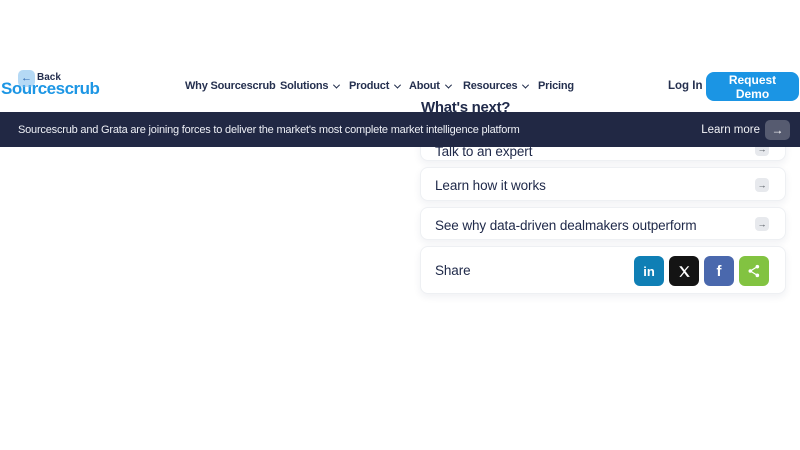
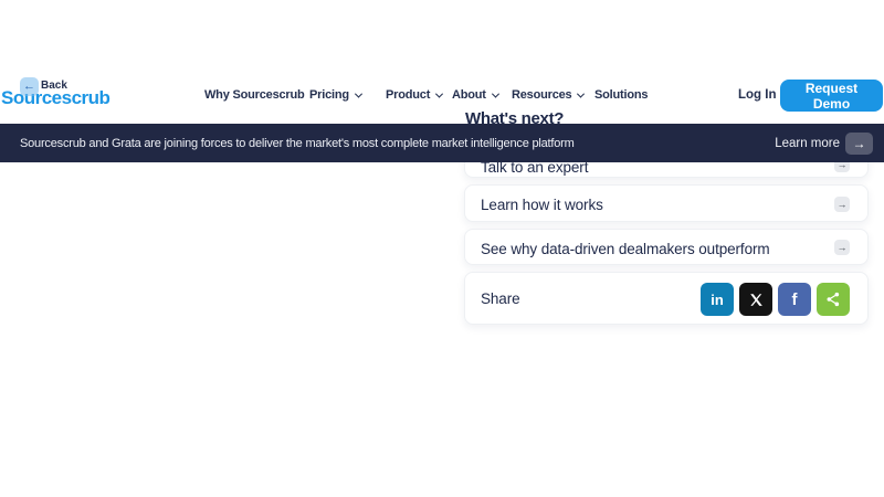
  Sourcescrub
  ←
  Back
  Why Sourcescrub
- Solutions
+ Pricing
  Product
  About
  Resources
- Pricing
+ Solutions
  Log In
  Request Demo
  What's next?
  Talk to an expert
  →
  Learn how it works
  →
  See why data-driven dealmakers outperform
  →
  Share
  in
  f
  Sourcescrub and Grata are joining forces to deliver the market's most complete market intelligence platform
  Learn more
  →
